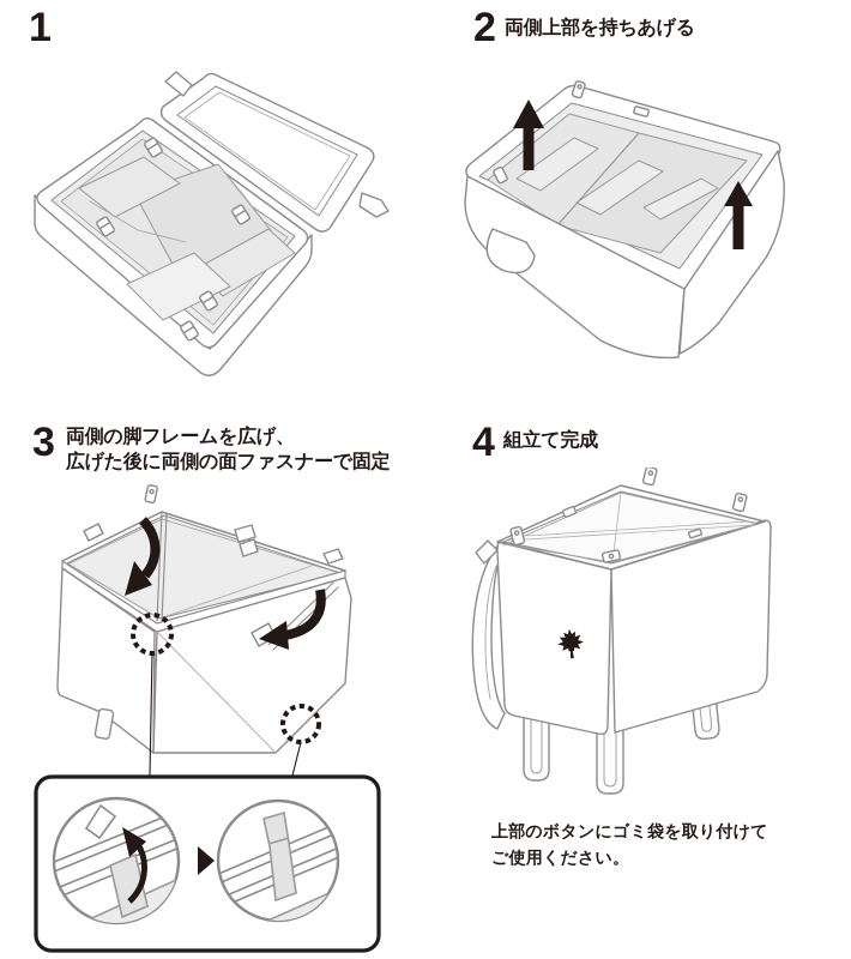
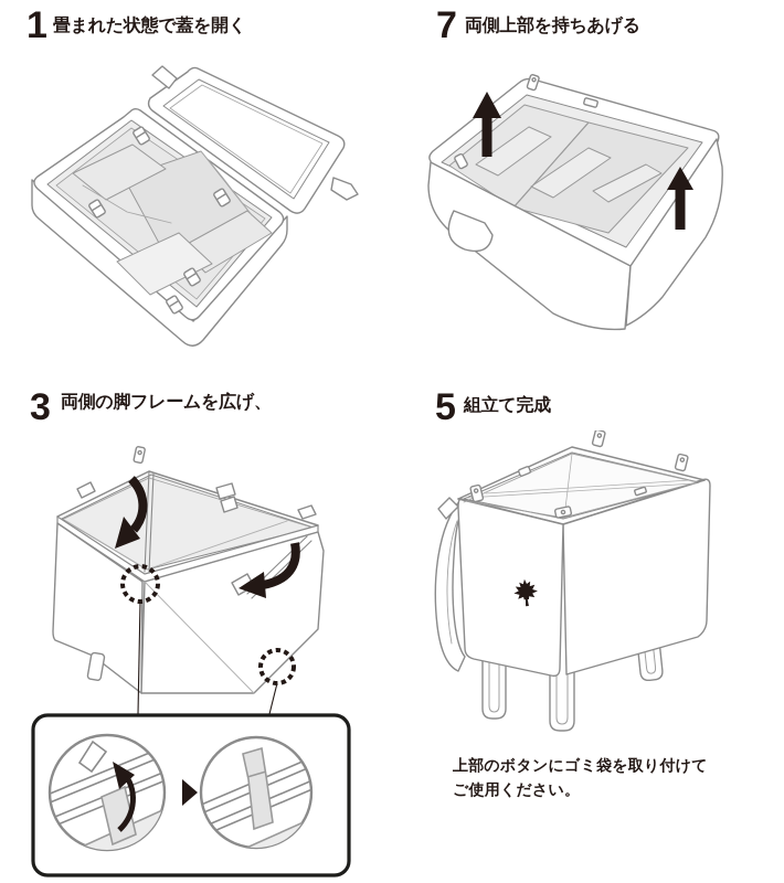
  1
+ 畳まれた状態で蓋を開く
- 2
+ 7
  両側上部を持ちあげる
  3
  両側の脚フレームを広げ、
- 広げた後に両側の面ファスナーで固定
- 4
+ 5
  組立て完成
  上部のボタンにゴミ袋を取り付けて
  ご使用ください。
